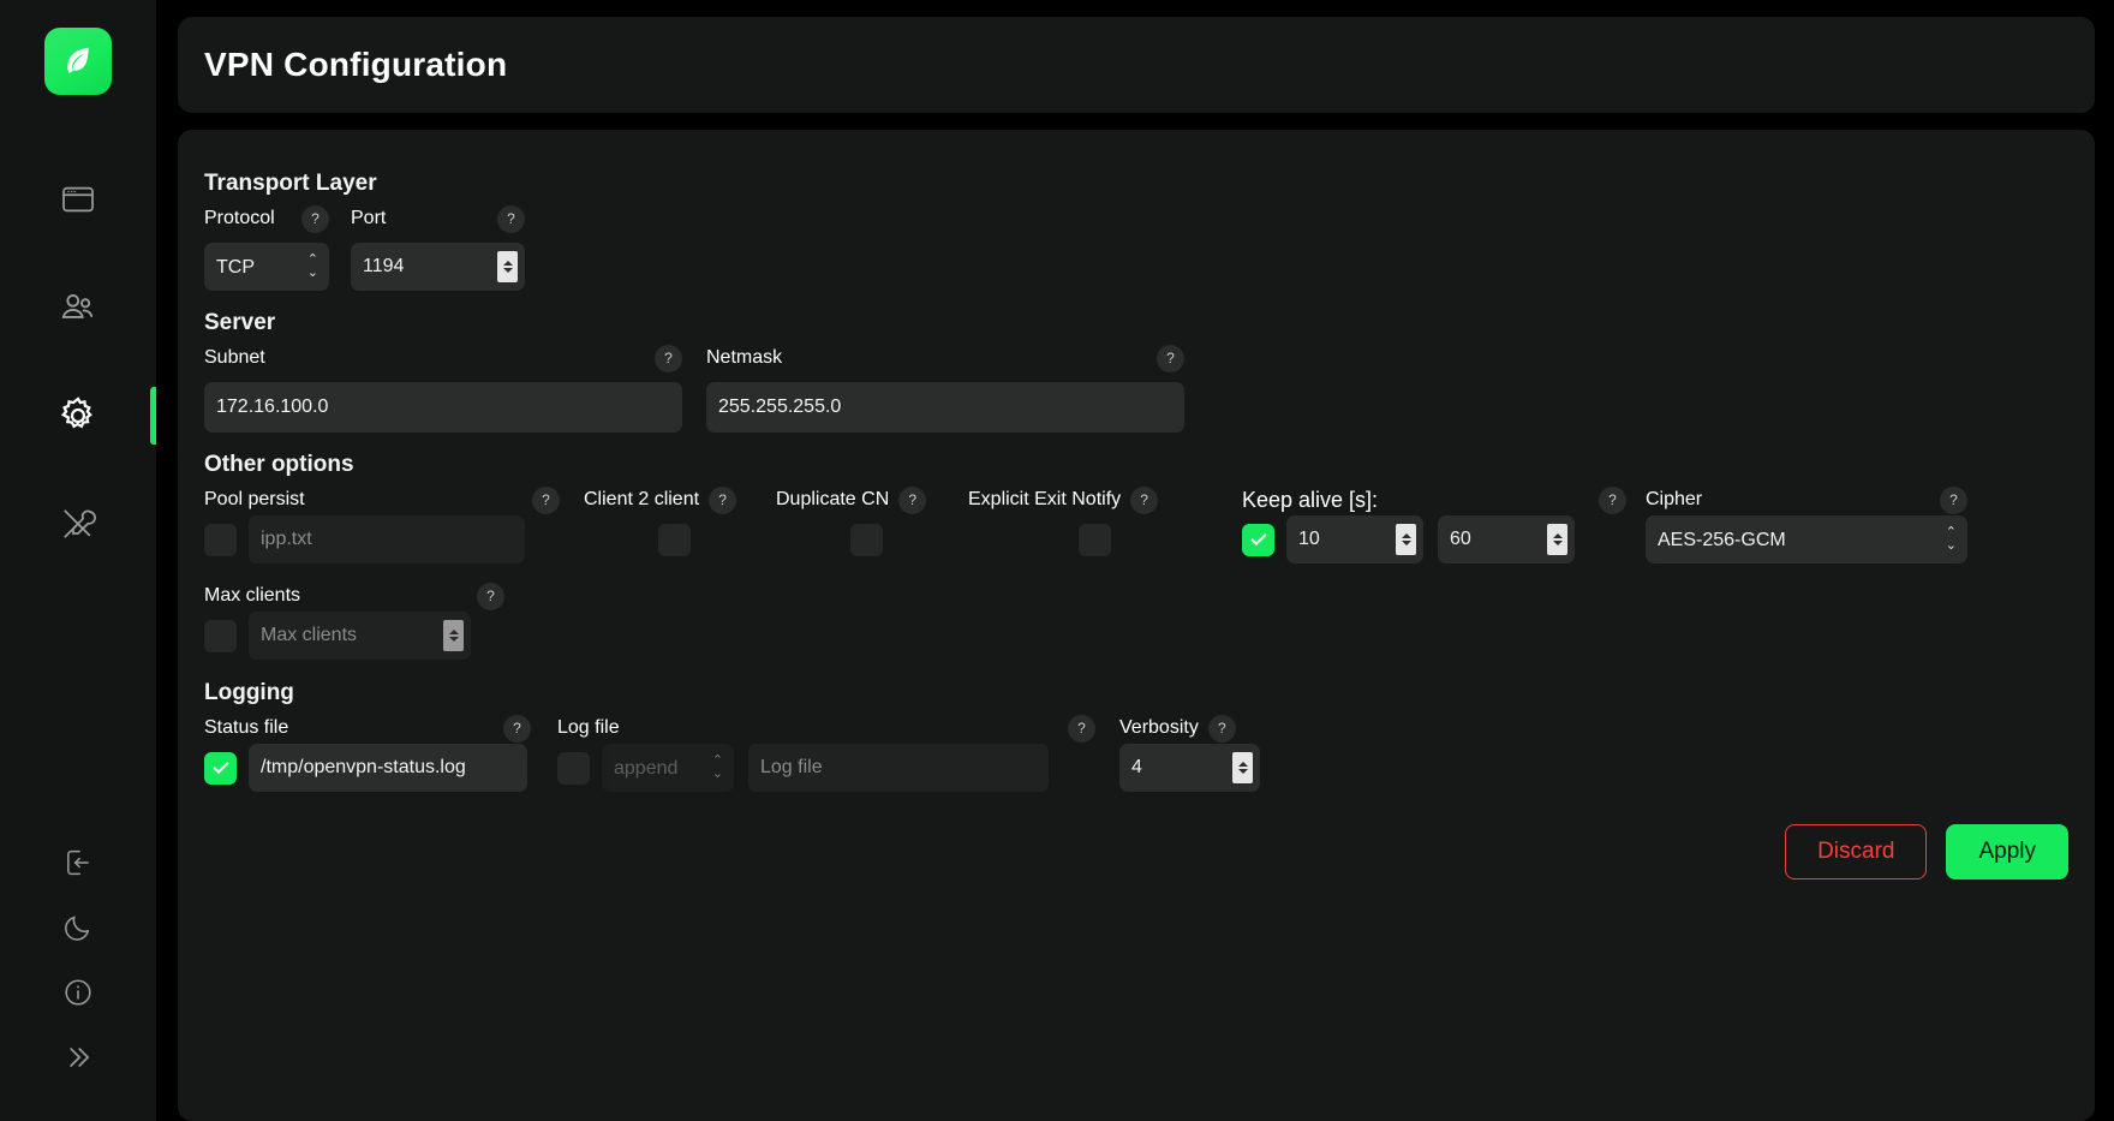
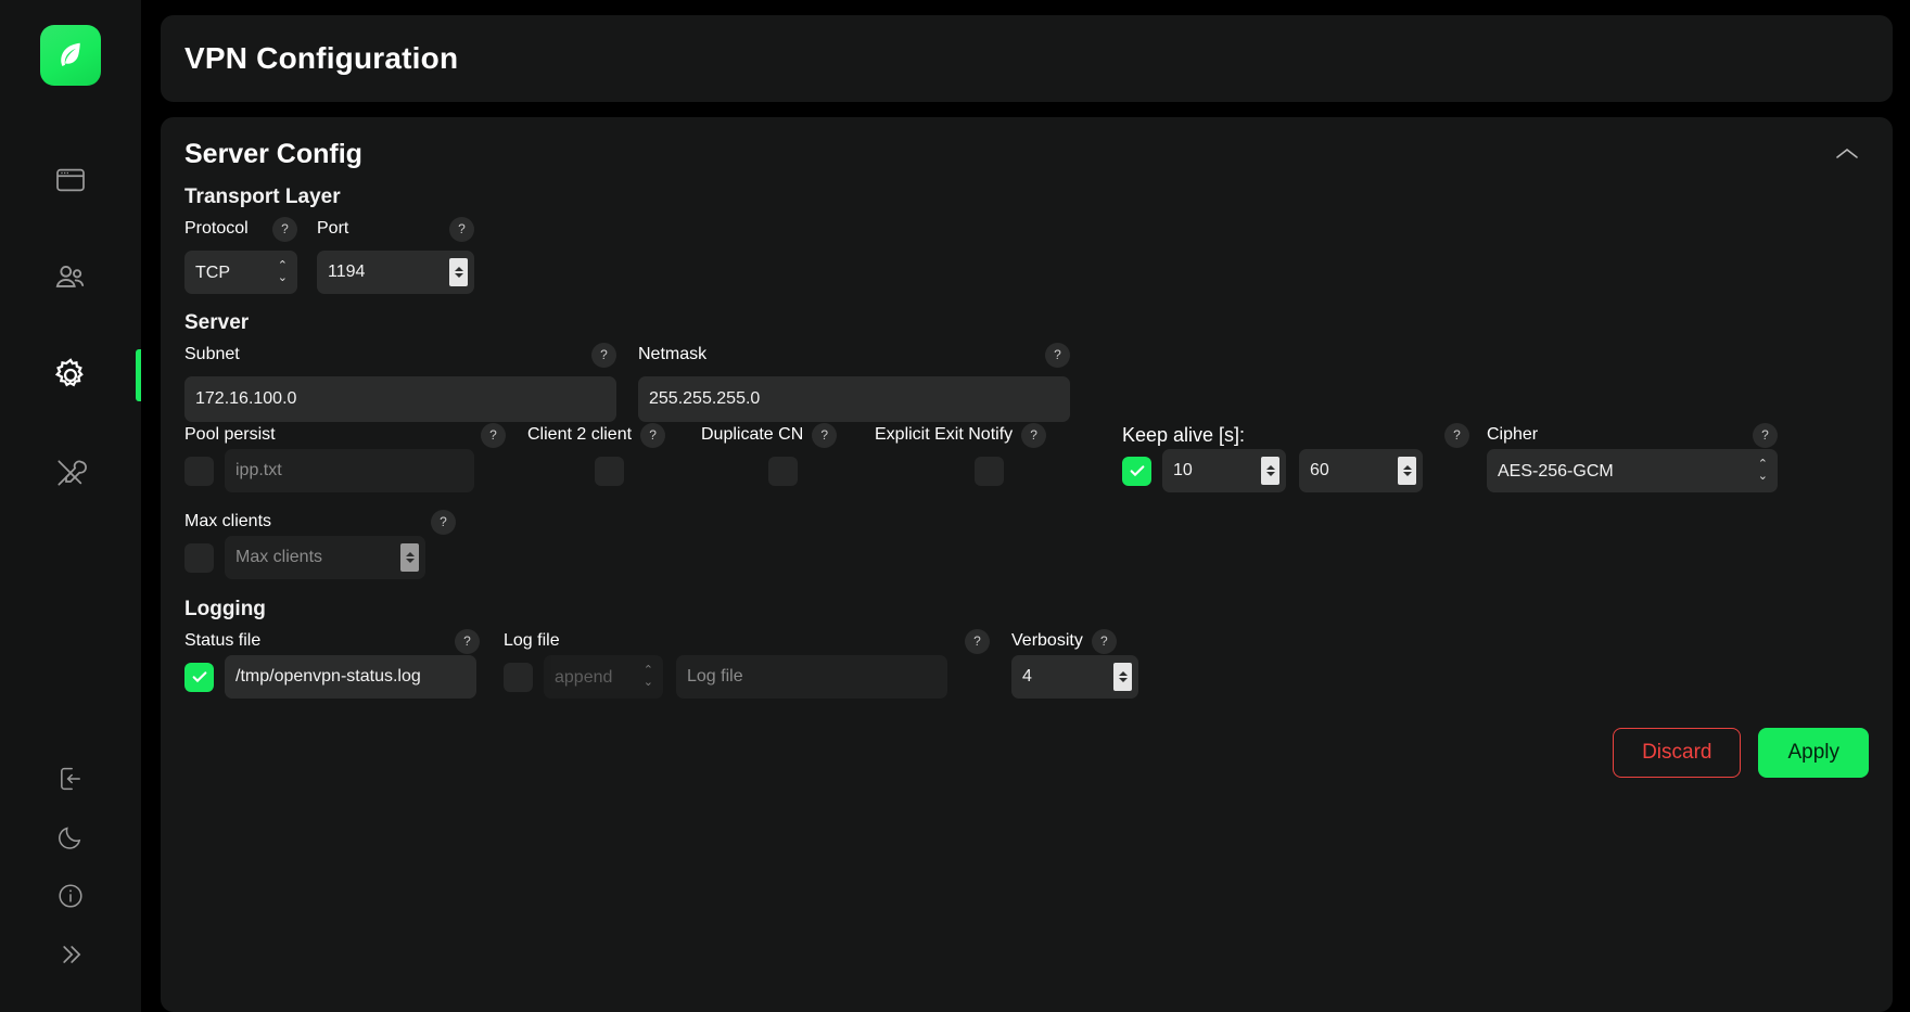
  VPN Configuration
+ Server Config
  Transport Layer
  Protocol
  ?
  TCP
  ⌃
  ⌄
  Port
  ?
  1194
  Server
  Subnet
  ?
  172.16.100.0
  Netmask
  ?
  255.255.255.0
- Other options
  Pool persist
  ?
  ipp.txt
  Client 2 client
  ?
  Duplicate CN
  ?
  Explicit Exit Notify
  ?
  Keep alive [s]:
  ?
  10
  60
  Cipher
  ?
  AES-256-GCM
  ⌃
  ⌄
  Max clients
  ?
  Max clients
  Logging
  Status file
  ?
  /tmp/openvpn-status.log
  Log file
  ?
  append
  ⌃
  ⌄
  Log file
  Verbosity
  ?
  4
  Discard
  Apply
